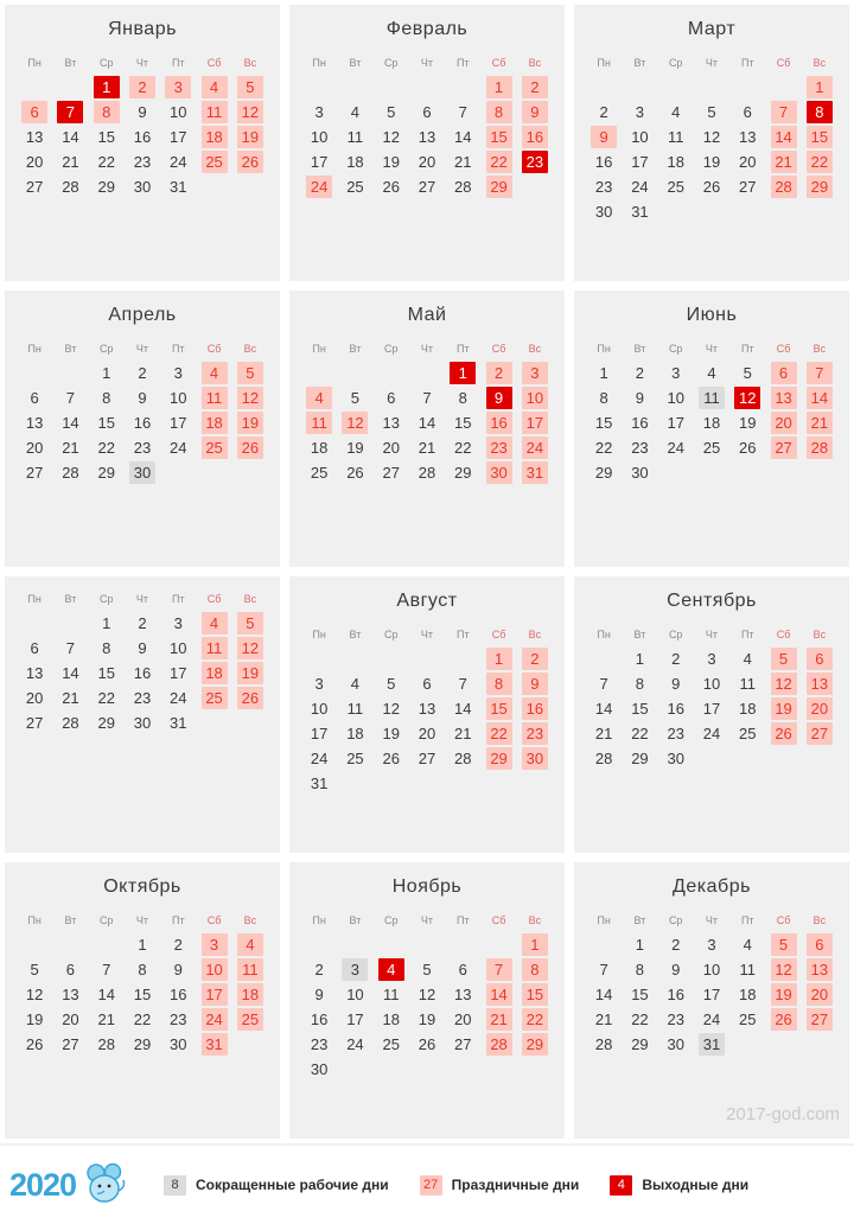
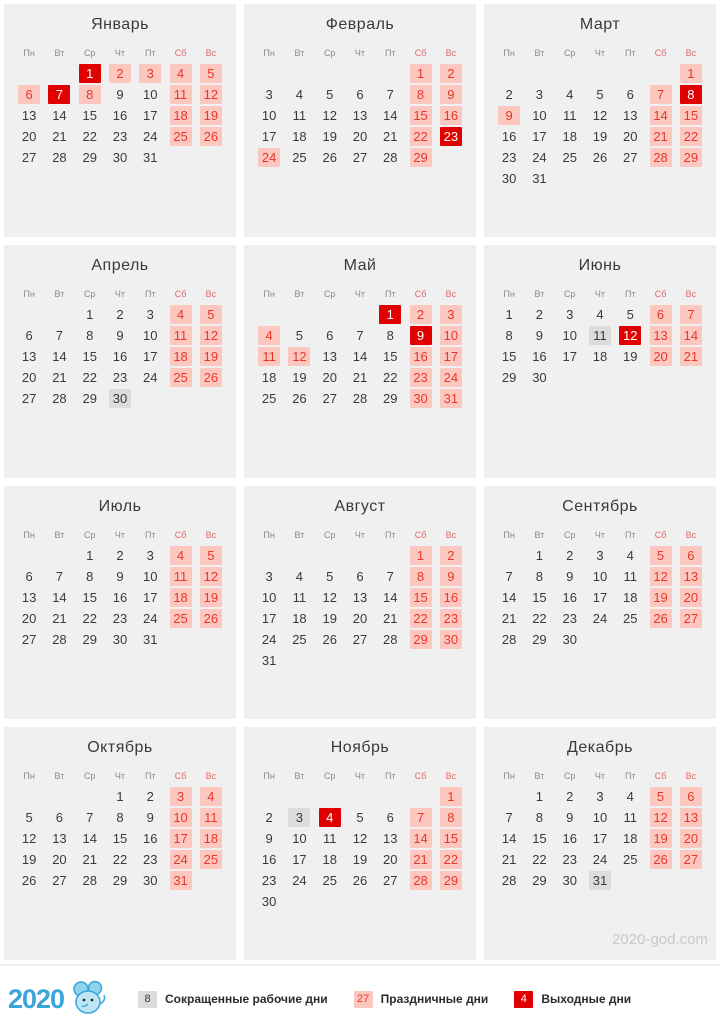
  Январь
  Пн	Вт	Ср	Чт	Пт	Сб	Вс
  		1	2	3	4	5
  6	7	8	9	10	11	12
  13	14	15	16	17	18	19
  20	21	22	23	24	25	26
  27	28	29	30	31
  Февраль
  Пн	Вт	Ср	Чт	Пт	Сб	Вс
  					1	2
  3	4	5	6	7	8	9
  10	11	12	13	14	15	16
  17	18	19	20	21	22	23
  24	25	26	27	28	29
  Март
  Пн	Вт	Ср	Чт	Пт	Сб	Вс
  						1
  2	3	4	5	6	7	8
  9	10	11	12	13	14	15
  16	17	18	19	20	21	22
  23	24	25	26	27	28	29
  30	31
  Апрель
  Пн	Вт	Ср	Чт	Пт	Сб	Вс
  		1	2	3	4	5
  6	7	8	9	10	11	12
  13	14	15	16	17	18	19
  20	21	22	23	24	25	26
  27	28	29	30
  Май
  Пн	Вт	Ср	Чт	Пт	Сб	Вс
  				1	2	3
  4	5	6	7	8	9	10
  11	12	13	14	15	16	17
  18	19	20	21	22	23	24
  25	26	27	28	29	30	31
  Июнь
  Пн	Вт	Ср	Чт	Пт	Сб	Вс
  1	2	3	4	5	6	7
  8	9	10	11	12	13	14
  15	16	17	18	19	20	21
- 22	23	24	25	26	27	28
  29	30
+ Июль
  Пн	Вт	Ср	Чт	Пт	Сб	Вс
  		1	2	3	4	5
  6	7	8	9	10	11	12
  13	14	15	16	17	18	19
  20	21	22	23	24	25	26
  27	28	29	30	31
  Август
  Пн	Вт	Ср	Чт	Пт	Сб	Вс
  					1	2
  3	4	5	6	7	8	9
  10	11	12	13	14	15	16
  17	18	19	20	21	22	23
  24	25	26	27	28	29	30
  31
  Сентябрь
  Пн	Вт	Ср	Чт	Пт	Сб	Вс
  	1	2	3	4	5	6
  7	8	9	10	11	12	13
  14	15	16	17	18	19	20
  21	22	23	24	25	26	27
  28	29	30
  Октябрь
  Пн	Вт	Ср	Чт	Пт	Сб	Вс
  			1	2	3	4
  5	6	7	8	9	10	11
  12	13	14	15	16	17	18
  19	20	21	22	23	24	25
  26	27	28	29	30	31
  Ноябрь
  Пн	Вт	Ср	Чт	Пт	Сб	Вс
  						1
  2	3	4	5	6	7	8
  9	10	11	12	13	14	15
  16	17	18	19	20	21	22
  23	24	25	26	27	28	29
  30
  Декабрь
  Пн	Вт	Ср	Чт	Пт	Сб	Вс
  	1	2	3	4	5	6
  7	8	9	10	11	12	13
  14	15	16	17	18	19	20
  21	22	23	24	25	26	27
  28	29	30	31
- 2017-god.com
+ 2020-god.com
  2020
  8
  Сокращенные рабочие дни
  27
  Праздничные дни
  4
  Выходные дни
